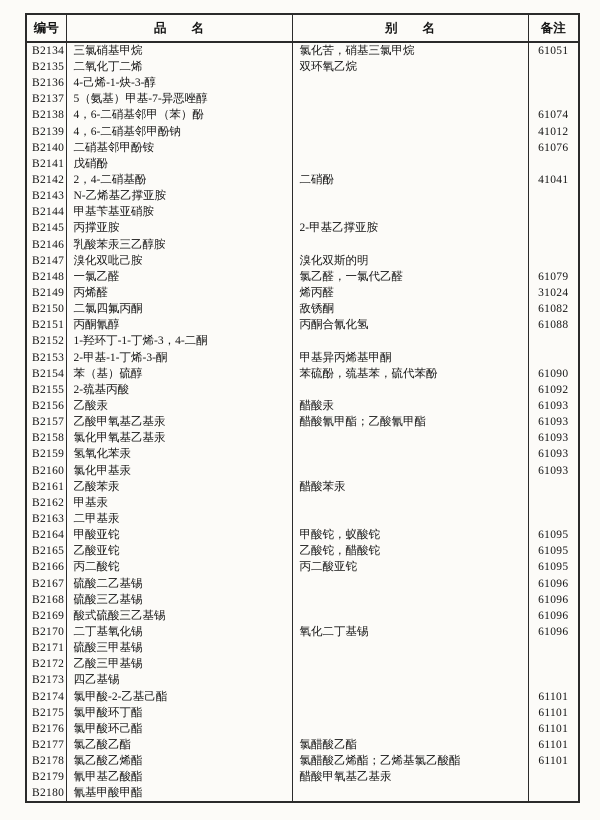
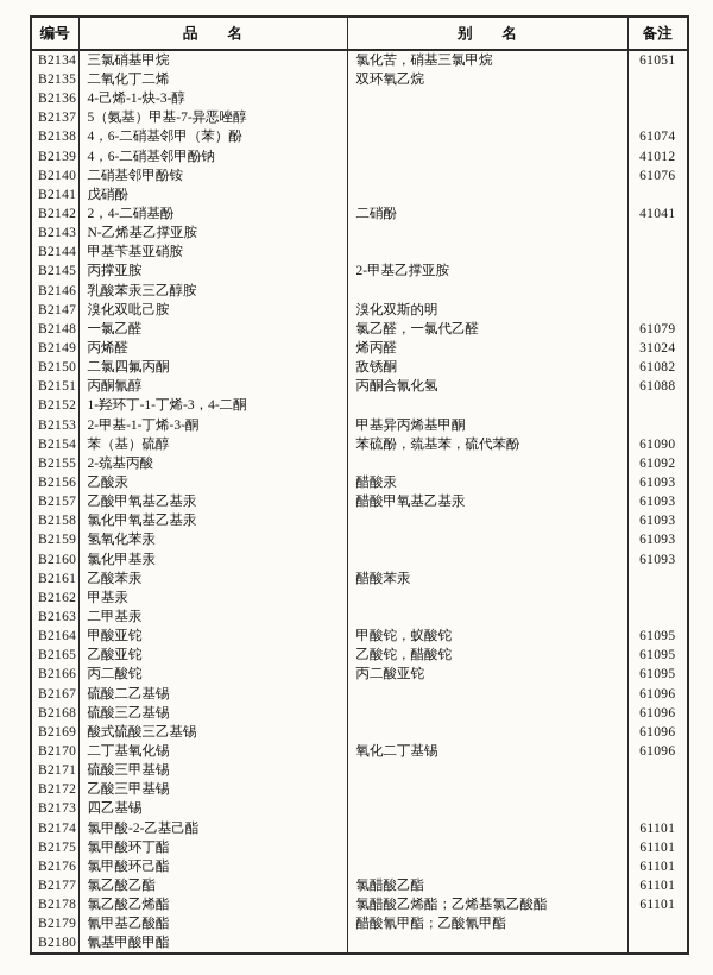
  编号	品 名	别 名	备注
  B2134	三氯硝基甲烷	氯化苦，硝基三氯甲烷	61051
  B2135	二氧化丁二烯	双环氧乙烷
  B2136	4-己烯-1-炔-3-醇
  B2137	5（氨基）甲基-7-异恶唑醇
  B2138	4，6-二硝基邻甲（苯）酚		61074
  B2139	4，6-二硝基邻甲酚钠		41012
  B2140	二硝基邻甲酚铵		61076
  B2141	戊硝酚
  B2142	2，4-二硝基酚	二硝酚	41041
  B2143	N-乙烯基乙撑亚胺
  B2144	甲基苄基亚硝胺
  B2145	丙撑亚胺	2-甲基乙撑亚胺
  B2146	乳酸苯汞三乙醇胺
  B2147	溴化双吡己胺	溴化双斯的明
  B2148	一氯乙醛	氯乙醛，一氯代乙醛	61079
  B2149	丙烯醛	烯丙醛	31024
  B2150	二氯四氟丙酮	敌锈酮	61082
  B2151	丙酮氰醇	丙酮合氰化氢	61088
  B2152	1-羟环丁-1-丁烯-3，4-二酮
  B2153	2-甲基-1-丁烯-3-酮	甲基异丙烯基甲酮
  B2154	苯（基）硫醇	苯硫酚，巯基苯，硫代苯酚	61090
  B2155	2-巯基丙酸		61092
  B2156	乙酸汞	醋酸汞	61093
- B2157	乙酸甲氧基乙基汞	醋酸氰甲酯；乙酸氰甲酯	61093
+ B2157	乙酸甲氧基乙基汞	醋酸甲氧基乙基汞	61093
  B2158	氯化甲氧基乙基汞		61093
  B2159	氢氧化苯汞		61093
  B2160	氯化甲基汞		61093
  B2161	乙酸苯汞	醋酸苯汞
  B2162	甲基汞
  B2163	二甲基汞
  B2164	甲酸亚铊	甲酸铊，蚁酸铊	61095
  B2165	乙酸亚铊	乙酸铊，醋酸铊	61095
  B2166	丙二酸铊	丙二酸亚铊	61095
  B2167	硫酸二乙基锡		61096
  B2168	硫酸三乙基锡		61096
  B2169	酸式硫酸三乙基锡		61096
  B2170	二丁基氧化锡	氧化二丁基锡	61096
  B2171	硫酸三甲基锡
  B2172	乙酸三甲基锡
  B2173	四乙基锡
  B2174	氯甲酸-2-乙基己酯		61101
  B2175	氯甲酸环丁酯		61101
  B2176	氯甲酸环己酯		61101
  B2177	氯乙酸乙酯	氯醋酸乙酯	61101
  B2178	氯乙酸乙烯酯	氯醋酸乙烯酯；乙烯基氯乙酸酯	61101
- B2179	氰甲基乙酸酯	醋酸甲氧基乙基汞
+ B2179	氰甲基乙酸酯	醋酸氰甲酯；乙酸氰甲酯
  B2180	氰基甲酸甲酯
